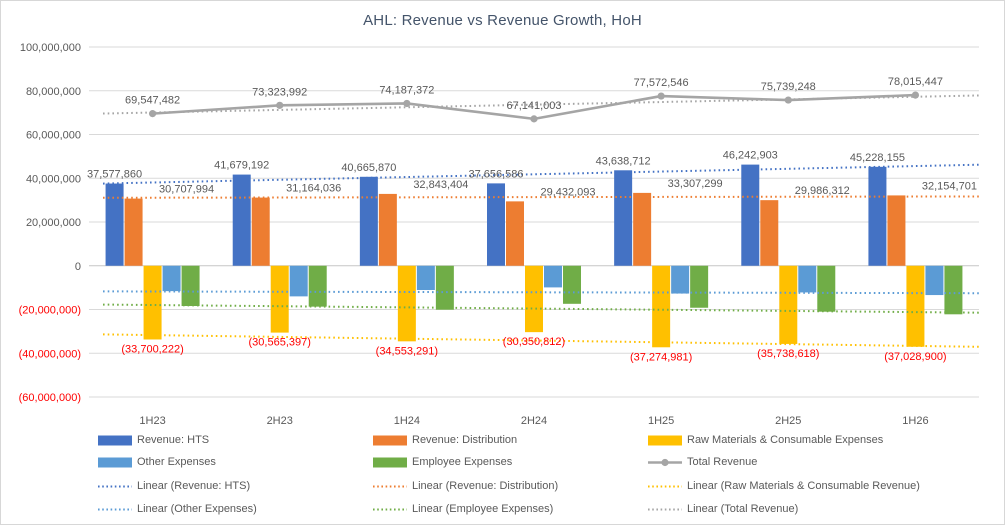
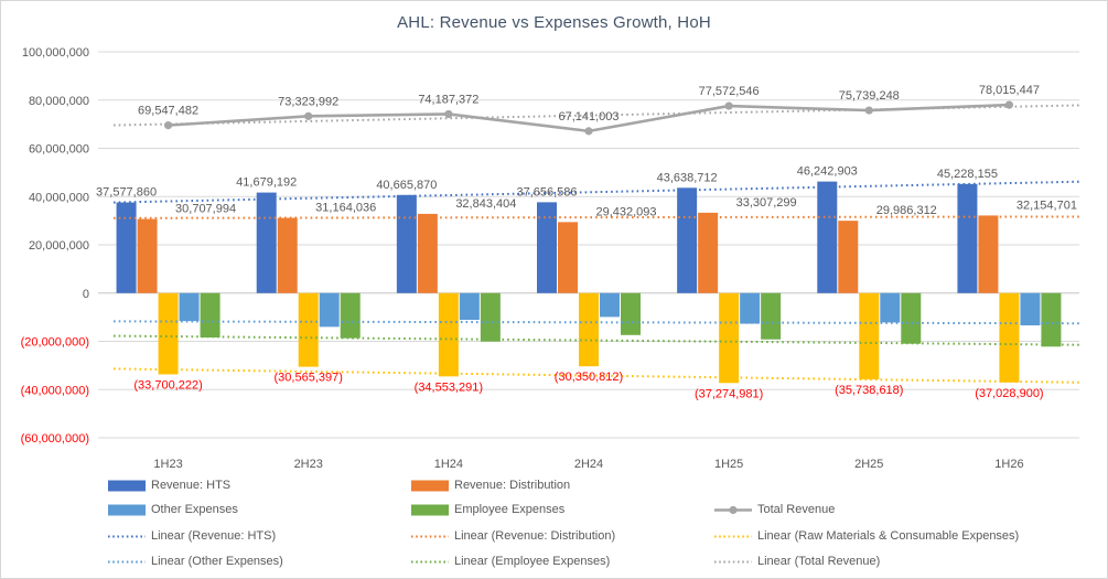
- AHL: Revenue vs Revenue Growth, HoH
+ AHL: Revenue vs Expenses Growth, HoH
  100,000,000
  80,000,000
  60,000,000
  40,000,000
  20,000,000
  0
  (20,000,000)
  (40,000,000)
  (60,000,000)
  1H23
  2H23
  1H24
  2H24
  1H25
  2H25
  1H26
  37,577,860
  41,679,192
  40,665,870
  37,656,586
  43,638,712
  46,242,903
  45,228,155
  30,707,994
  31,164,036
  32,843,404
  29,432,093
  33,307,299
  29,986,312
  32,154,701
  (33,700,222)
  (30,565,397)
  (34,553,291)
  (30,350,812)
  (37,274,981)
  (35,738,618)
  (37,028,900)
  69,547,482
  73,323,992
  74,187,372
  67,141,003
  77,572,546
  75,739,248
  78,015,447
  Revenue: HTS
  Revenue: Distribution
- Raw Materials & Consumable Expenses
  Other Expenses
  Employee Expenses
  Total Revenue
  Linear (Revenue: HTS)
  Linear (Revenue: Distribution)
- Linear (Raw Materials & Consumable Revenue)
+ Linear (Raw Materials & Consumable Expenses)
  Linear (Other Expenses)
  Linear (Employee Expenses)
  Linear (Total Revenue)
